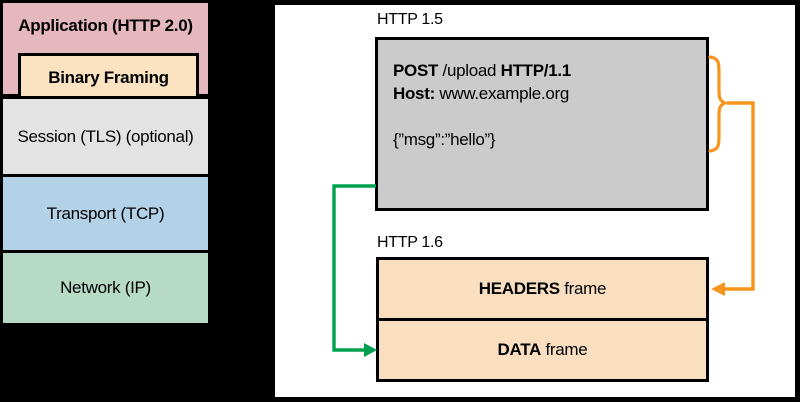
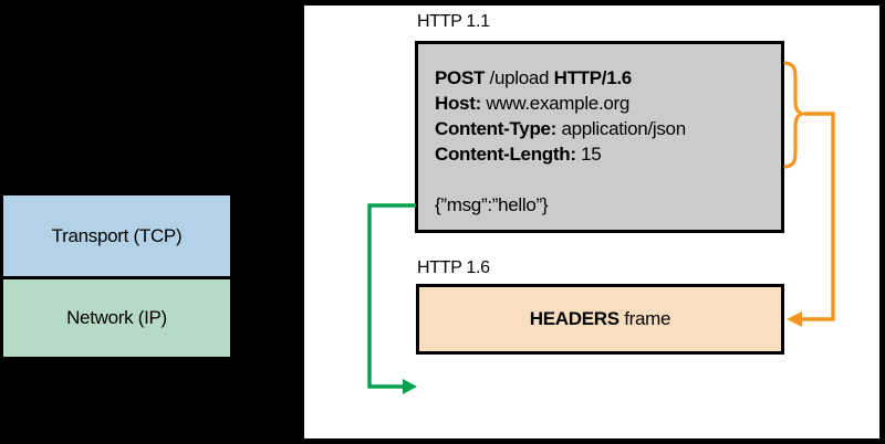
- Application (HTTP 2.0)
- Binary Framing
- Session (TLS) (optional)
  Transport (TCP)
  Network (IP)
- HTTP 1.5
+ HTTP 1.1
- POST /upload HTTP/1.1
+ POST /upload HTTP/1.6
  Host: www.example.org
+ Content-Type: application/json
+ Content-Length: 15
  {”msg”:”hello”}
  HTTP 1.6
  HEADERS frame
- DATA frame
